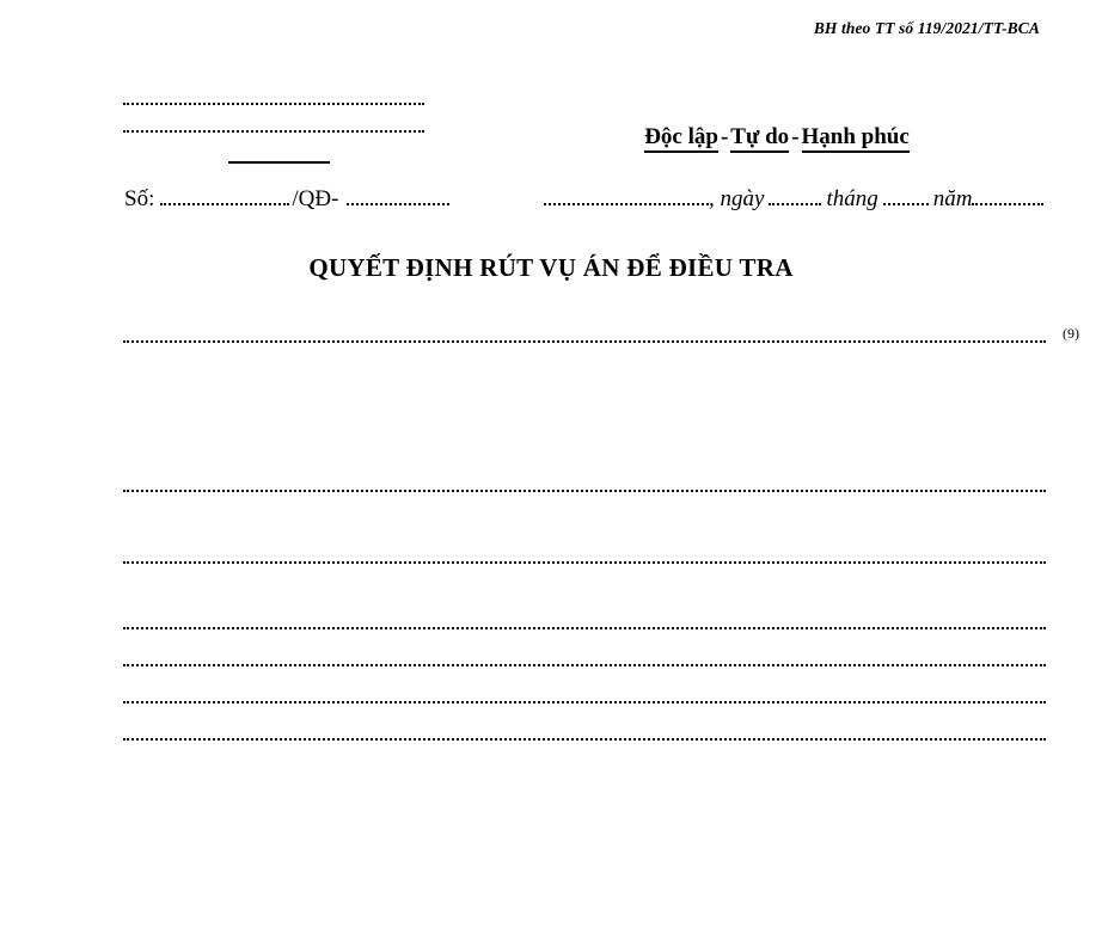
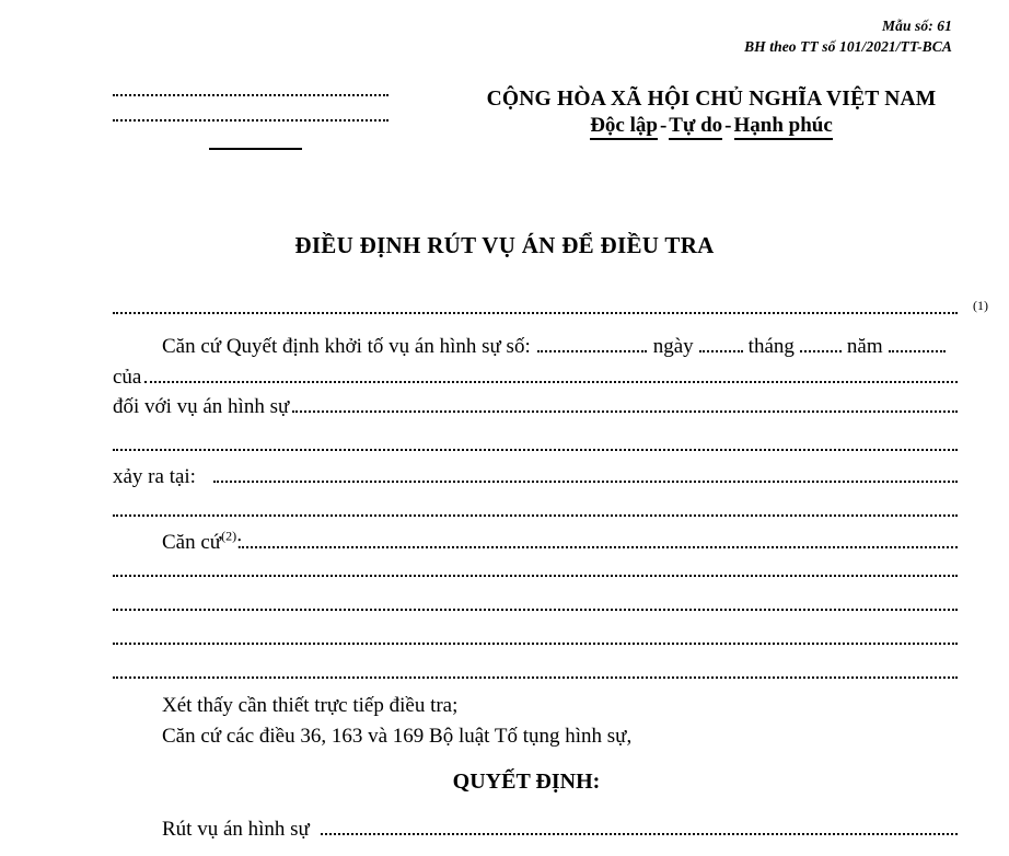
+ Mẫu số: 61
- BH theo TT số 119/2021/TT-BCA
+ BH theo TT số 101/2021/TT-BCA
+ CỘNG HÒA XÃ HỘI CHỦ NGHĨA VIỆT NAM
  Độc lập-Tự do-Hạnh phúc
- Số: /QĐ-
- , ngày tháng năm
- QUYẾT ĐỊNH RÚT VỤ ÁN ĐỂ ĐIỀU TRA
+ ĐIỀU ĐỊNH RÚT VỤ ÁN ĐỂ ĐIỀU TRA
- (9)
+ (1)
+ Căn cứ Quyết định khởi tố vụ án hình sự số: ngày tháng năm
+ của
+ đối với vụ án hình sự
+ xảy ra tại:
+ Căn cứ(2):
+ Xét thấy cần thiết trực tiếp điều tra;
+ Căn cứ các điều 36, 163 và 169 Bộ luật Tố tụng hình sự,
+ QUYẾT ĐỊNH:
+ Rút vụ án hình sự
